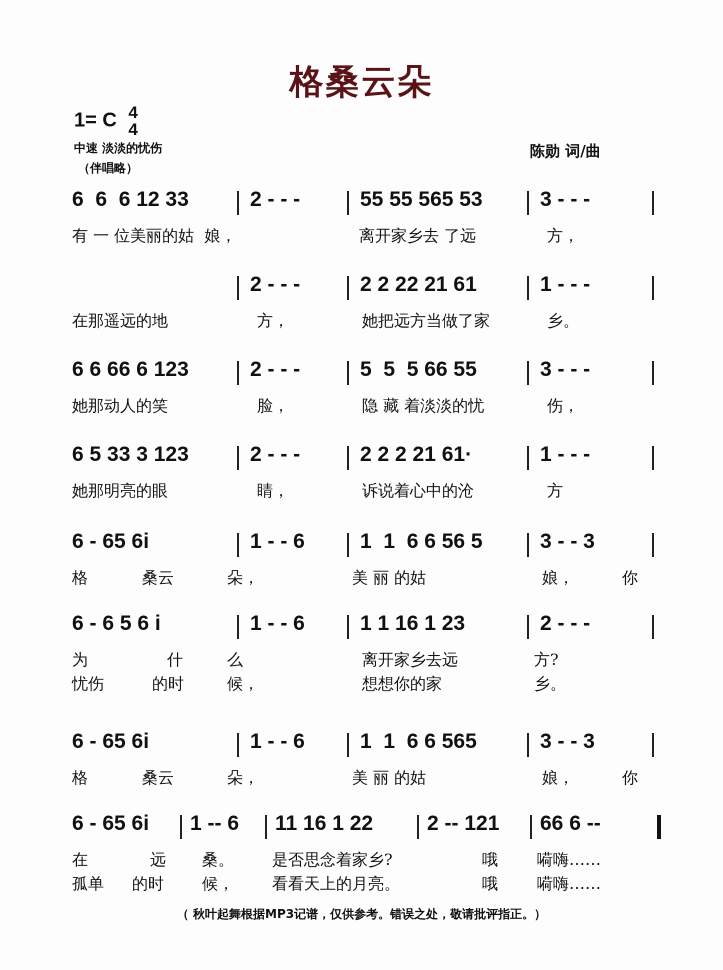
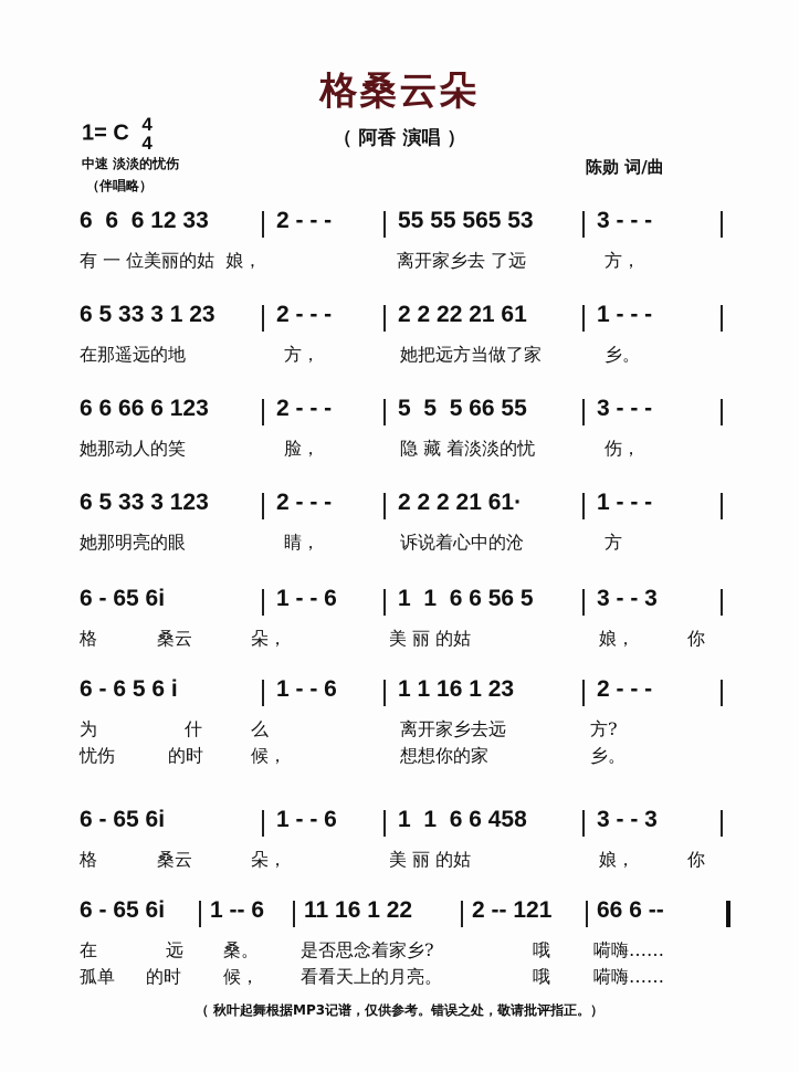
  格桑云朵
+ （ 阿香 演唱 ）
  1= C 4
  4
  中速 淡淡的忧伤
  （伴唱略）
  陈勋 词/曲
  6 6 6 12 33
  2 - - -
  55 55 565 53
  3 - - -
  有 一 位美丽的姑 娘，
  离开家乡去 了远
  方，
+ 6 5 33 3 1 23
  2 - - -
  2 2 22 21 61
  1 - - -
  在那遥远的地
  方，
  她把远方当做了家
  乡。
  6 6 66 6 123
  2 - - -
  5 5 5 66 55
  3 - - -
  她那动人的笑
  脸，
  隐 藏 着淡淡的忧
  伤，
  6 5 33 3 123
  2 - - -
  2 2 2 21 61·
  1 - - -
  她那明亮的眼
  睛，
  诉说着心中的沧
  方
  6 - 65 6i
  1 - - 6
  1 1 6 6 56 5
  3 - - 3
  格
  桑云
  朵，
  美 丽 的姑
  娘，
  你
  6 - 6 5 6 i
  1 - - 6
  1 1 16 1 23
  2 - - -
  为
  什
  么
  离开家乡去远
  方?
  忧伤
  的时
  候，
  想想你的家
  乡。
  6 - 65 6i
  1 - - 6
- 1 1 6 6 565
+ 1 1 6 6 458
  3 - - 3
  格
  桑云
  朵，
  美 丽 的姑
  娘，
  你
  6 - 65 6i
  1 -- 6
  11 16 1 22
  2 -- 121
  66 6 --
  在
  远
  桑。
  是否思念着家乡?
  哦
  嗬嗨……
  孤单
  的时
  候，
  看看天上的月亮。
  哦
  嗬嗨……
  （ 秋叶起舞根据MP3记谱，仅供参考。错误之处，敬请批评指正。）
